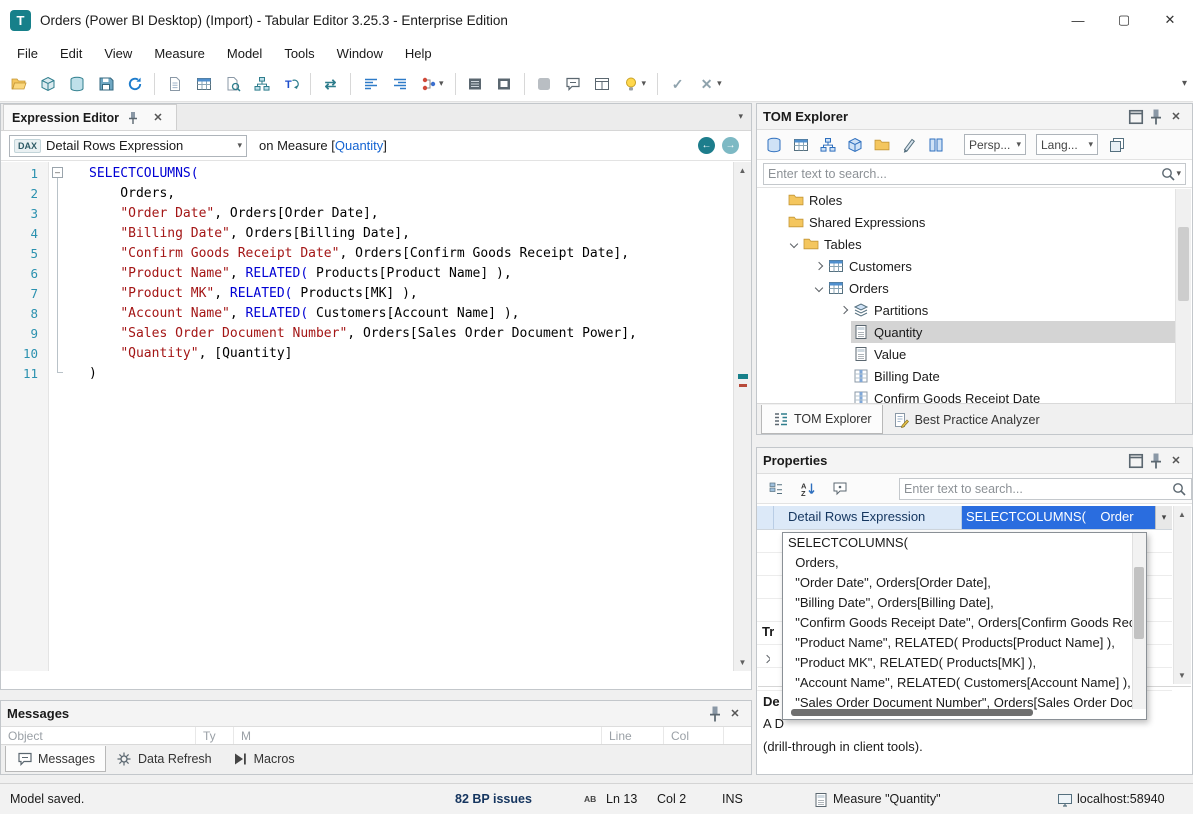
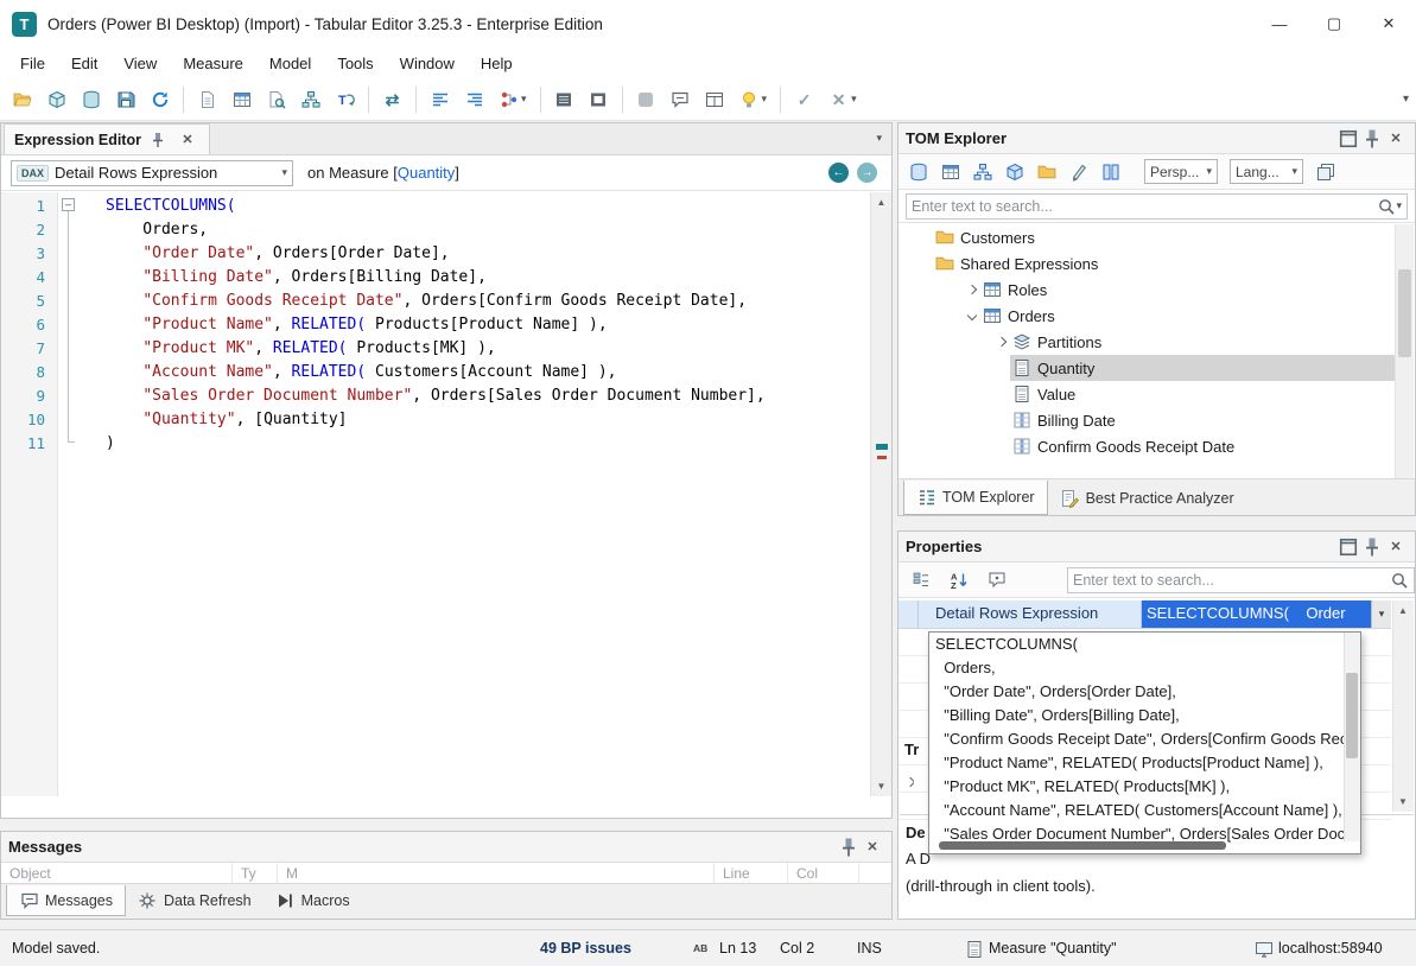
  T
  Orders (Power BI Desktop) (Import) - Tabular Editor 3.25.3 - Enterprise Edition
  —
  ▢
  ✕
  File
  Edit
  View
  Measure
  Model
  Tools
  Window
  Help
  T
  ⇄
  ▾
  ▾
  ✓
  ✕
  ▾
  ▾
  Expression Editor
  ✕
  ▾
  DAX
  Detail Rows Expression
  ▾
  on Measure [Quantity]
  ←
  →
  1
  2
  3
  4
  5
  6
  7
  8
  9
  10
  11
  –
  SELECTCOLUMNS(
  Orders,
  "Order Date", Orders[Order Date],
  "Billing Date", Orders[Billing Date],
  "Confirm Goods Receipt Date", Orders[Confirm Goods Receipt Date],
  "Product Name", RELATED( Products[Product Name] ),
  "Product MK", RELATED( Products[MK] ),
  "Account Name", RELATED( Customers[Account Name] ),
- "Sales Order Document Number", Orders[Sales Order Document Power],
+ "Sales Order Document Number", Orders[Sales Order Document Number],
  "Quantity", [Quantity]
  )
  ▲
  ▼
  Messages
  ✕
  Object
  Ty
  M
  Line
  Col
  Messages
  Data Refresh
  Macros
  TOM Explorer
  ✕
  Persp...
  ▾
  Lang...
  ▾
  Enter text to search...
  ▾
- Roles
+ Customers
  Shared Expressions
- Tables
- Customers
+ Roles
  Orders
  Partitions
  Quantity
  Value
  Billing Date
  Confirm Goods Receipt Date
  TOM Explorer
  Best Practice Analyzer
  Properties
  ✕
  A
  Z
  Enter text to search...
  Detail Rows Expression
  SELECTCOLUMNS( Order
  ▾
  Tr
  De
  A D
  (drill-through in client tools).
  ▲
  ▼
  SELECTCOLUMNS(
  Orders,
  "Order Date", Orders[Order Date],
  "Billing Date", Orders[Billing Date],
  "Confirm Goods Receipt Date", Orders[Confirm Goods Re
  "Product Name", RELATED( Products[Product Name] ),
  "Product MK", RELATED( Products[MK] ),
  "Account Name", RELATED( Customers[Account Name] ),
  "Sales Order Document Number", Orders[Sales Order Doc
  Model saved.
- 82 BP issues
+ 49 BP issues
  AB
  Ln 13
  Col 2
  INS
  Measure "Quantity"
  localhost:58940
